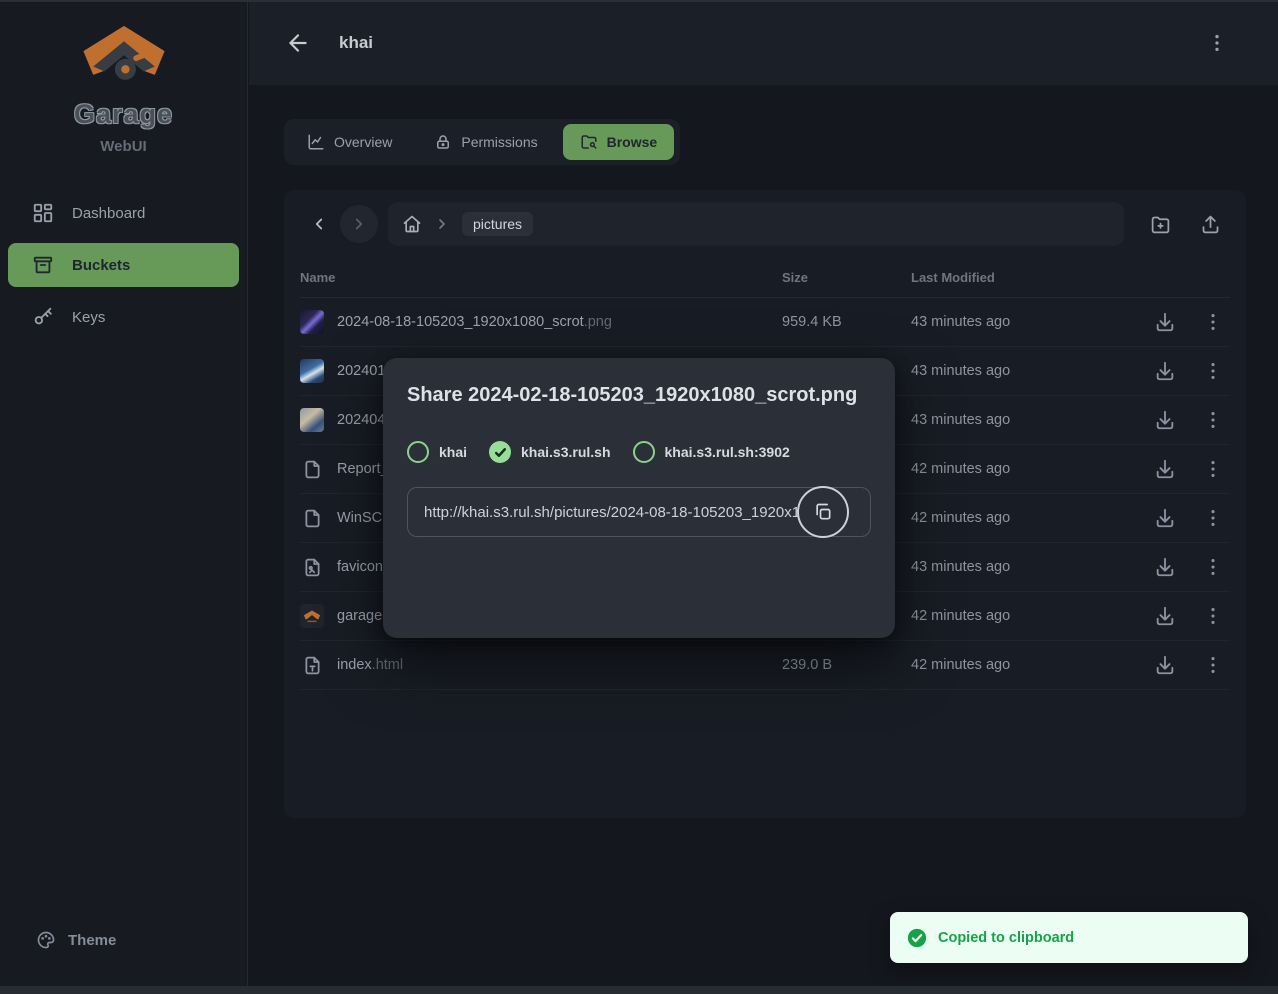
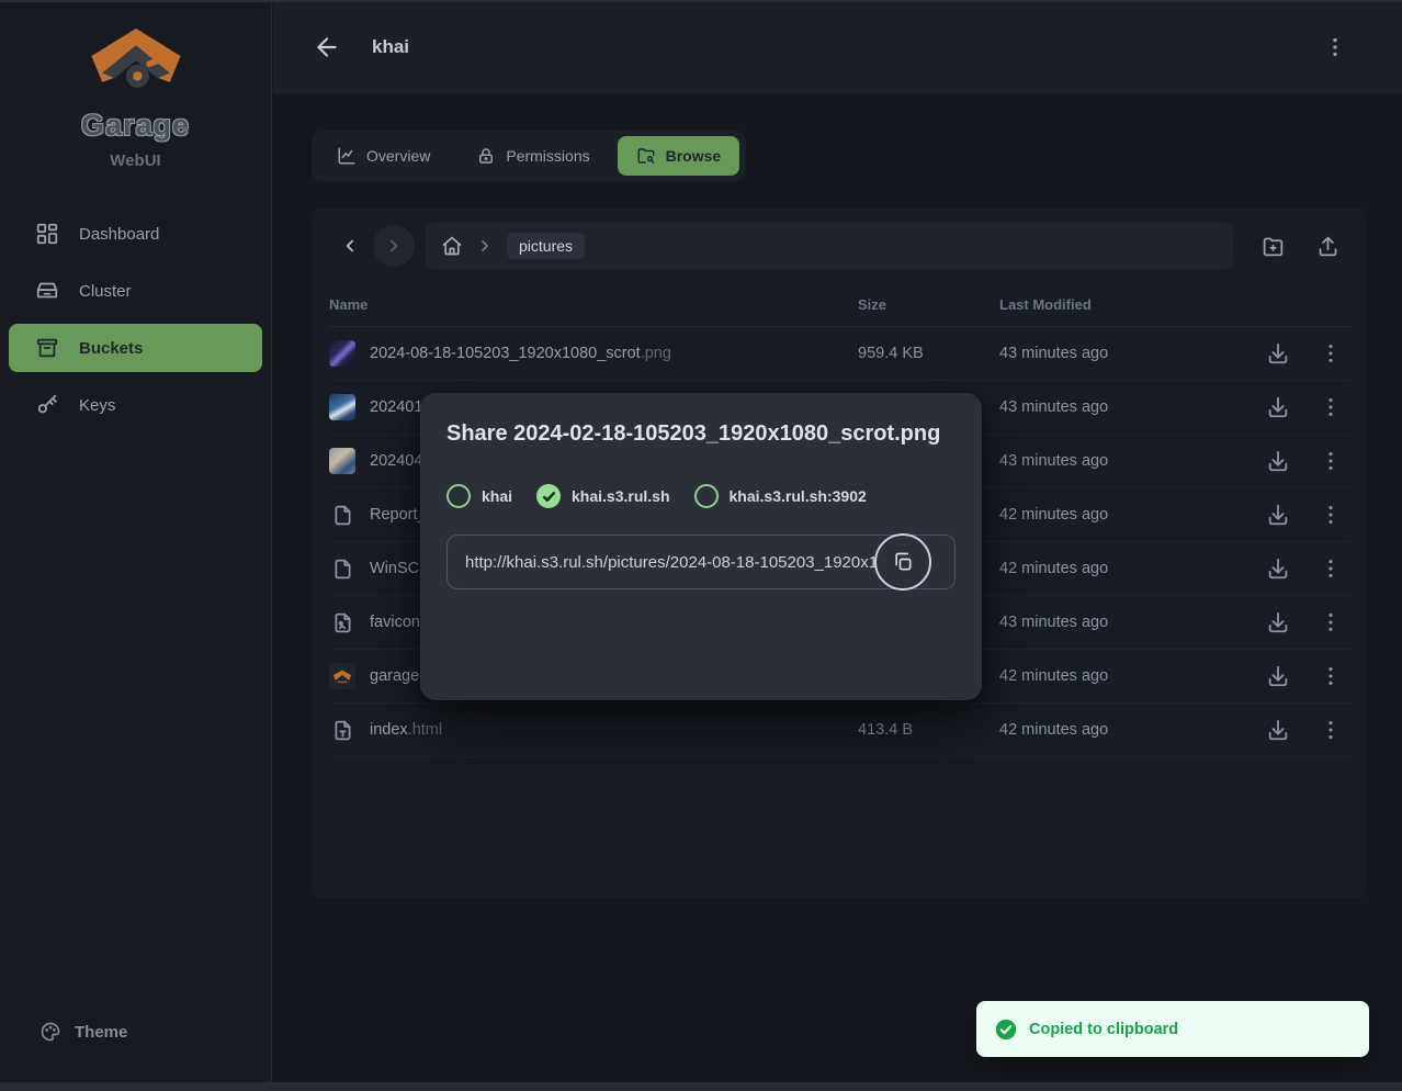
  Garage
  WebUI
  Dashboard
+ Cluster
  Buckets
  Keys
  Theme
  khai
  Overview
  Permissions
  Browse
  pictures
  Name
  Size
  Last Modified
  2024-08-18-105203_1920x1080_scrot.png
  959.4 KB
  43 minutes ago
  202401
  43 minutes ago
  202404
  43 minutes ago
  Report
  42 minutes ago
  42 minutes ago
  favicon
  43 minutes ago
  42 minutes ago
  index.html
- 239.0 B
+ 413.4 B
  42 minutes ago
  Share 2024-02-18-105203_1920x1080_scrot.png
  khai
  khai.s3.rul.sh
  khai.s3.rul.sh:3902
  http://khai.s3.rul.sh/pictures/2024-08-18-105203_1920x1
  Copied to clipboard
